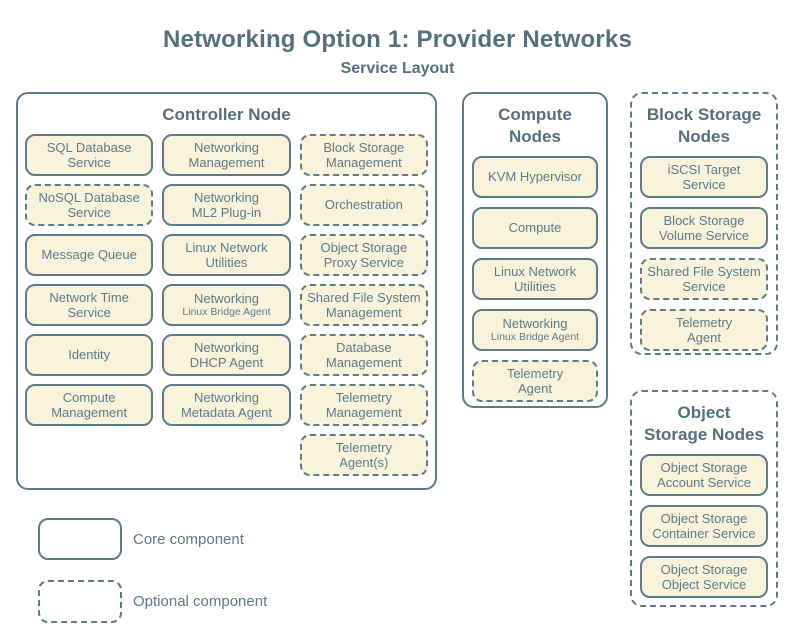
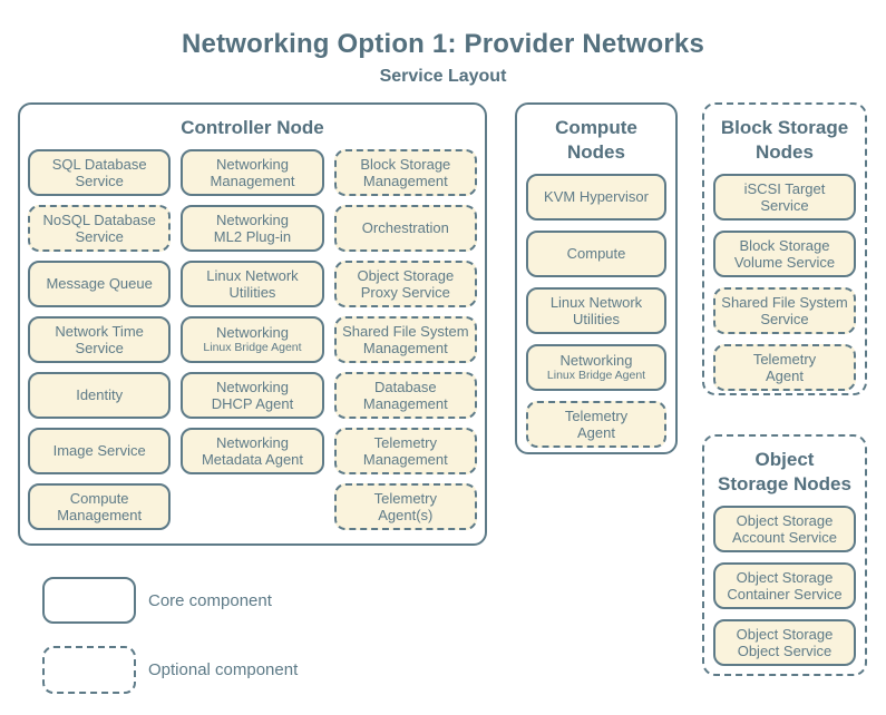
  Networking Option 1: Provider Networks
  Service Layout
  Controller Node
  SQL Database
  Service
  NoSQL Database
  Service
  Message Queue
  Network Time
  Service
  Identity
+ Image Service
  Compute
  Management
  Networking
  Management
  Networking
  ML2 Plug-in
  Linux Network
  Utilities
  Networking
  Linux Bridge Agent
  Networking
  DHCP Agent
  Networking
  Metadata Agent
  Block Storage
  Management
  Orchestration
  Object Storage
  Proxy Service
  Shared File System
  Management
  Database
  Management
  Telemetry
  Management
  Telemetry
  Agent(s)
  Compute
  Nodes
  KVM Hypervisor
  Compute
  Linux Network
  Utilities
  Networking
  Linux Bridge Agent
  Telemetry
  Agent
  Block Storage
  Nodes
  iSCSI Target
  Service
  Block Storage
  Volume Service
  Shared File System
  Service
  Telemetry
  Agent
  Object
  Storage Nodes
  Object Storage
  Account Service
  Object Storage
  Container Service
  Object Storage
  Object Service
  Core component
  Optional component
